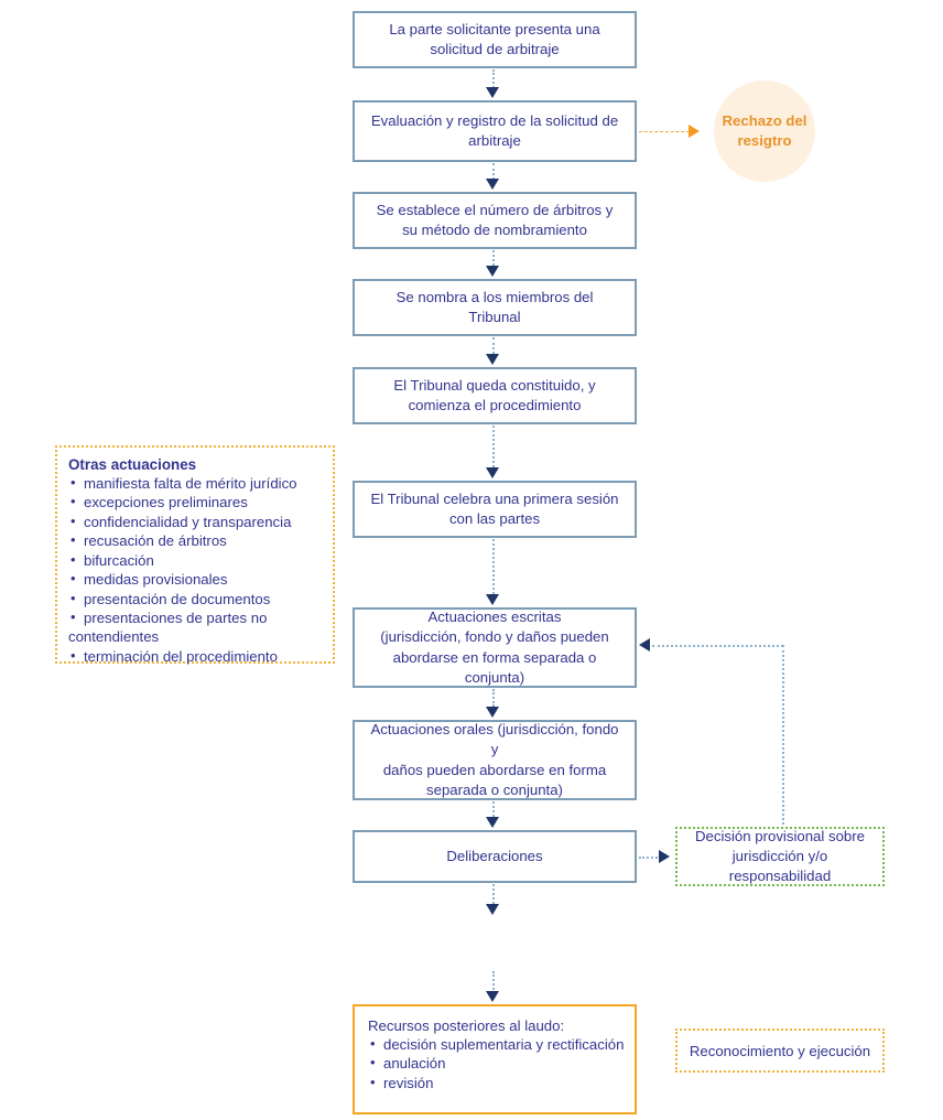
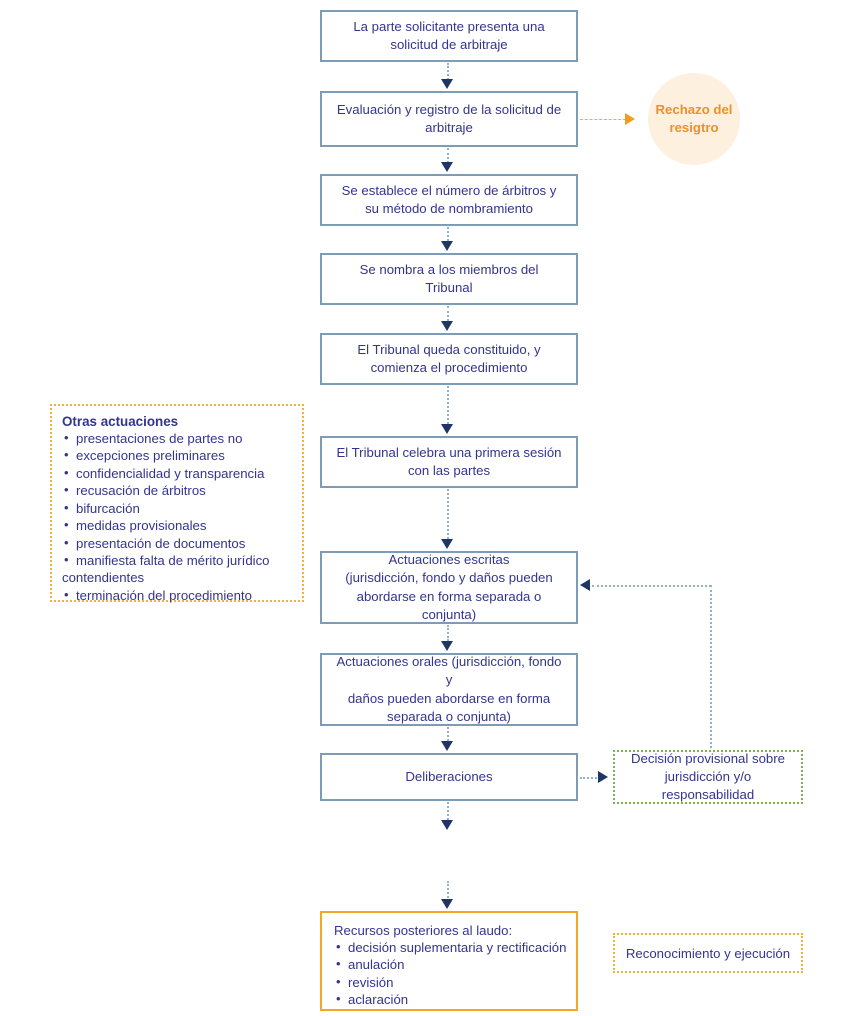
  La parte solicitante presenta una
  solicitud de arbitraje
  Evaluación y registro de la solicitud de
  arbitraje
  Se establece el número de árbitros y
  su método de nombramiento
  Se nombra a los miembros del
  Tribunal
  El Tribunal queda constituido, y
  comienza el procedimiento
  El Tribunal celebra una primera sesión
  con las partes
  Actuaciones escritas
  (jurisdicción, fondo y daños pueden
  abordarse en forma separada o
  conjunta)
  Actuaciones orales (jurisdicción, fondo y
  daños pueden abordarse en forma
  separada o conjunta)
  Deliberaciones
  Rechazo del
  resigtro
  Otras actuaciones
- manifiesta falta de mérito jurídico
+ presentaciones de partes no
  excepciones preliminares
  confidencialidad y transparencia
  recusación de árbitros
  bifurcación
  medidas provisionales
  presentación de documentos
- presentaciones de partes no
+ manifiesta falta de mérito jurídico
  contendientes
  terminación del procedimiento
  Decisión provisional sobre
  jurisdicción y/o
  responsabilidad
  Recursos posteriores al laudo:
  decisión suplementaria y rectificación
  anulación
  revisión
+ aclaración
  Reconocimiento y ejecución
